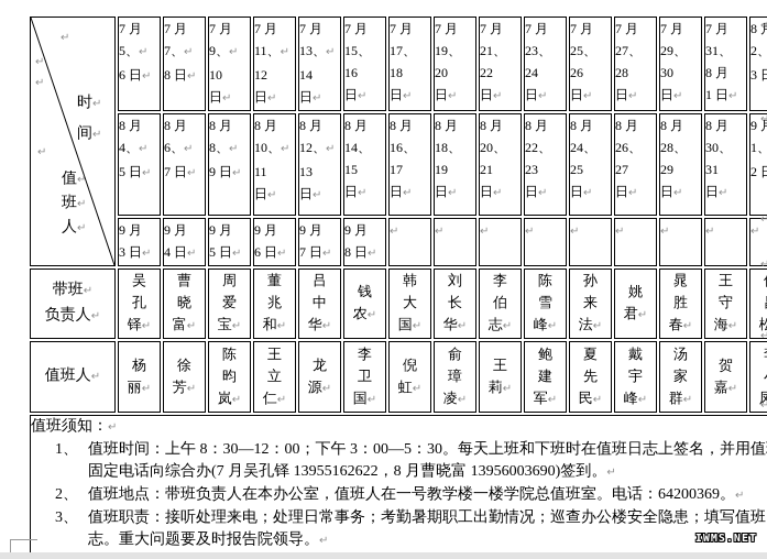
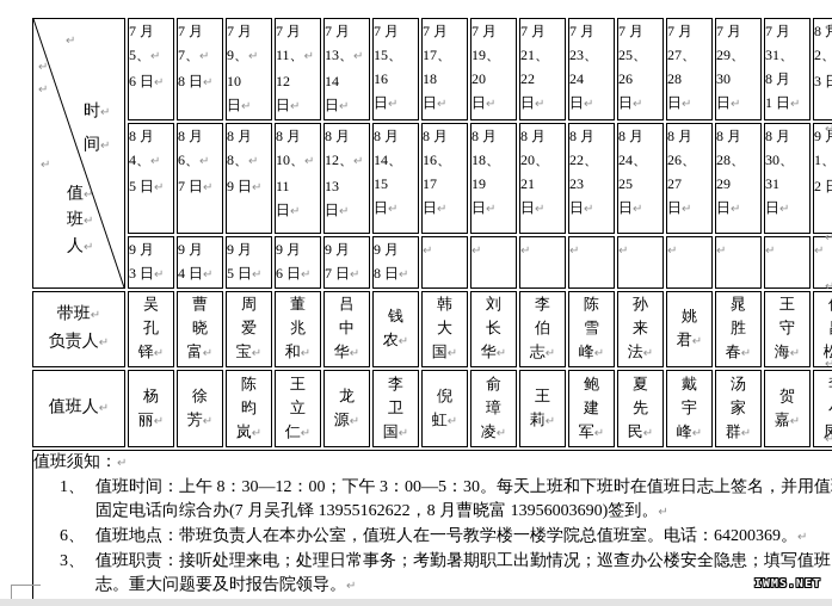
  时↵ 间↵ 值↵ 班↵ 人↵ ↵ ↵ ↵ ↵	7 月 5、↵ 6 日↵	7 月 7、↵ 8 日↵	7 月 9、↵ 10 日↵	7 月 11、↵ 12 日↵	7 月 13、↵ 14 日↵	7 月 15、 16 日↵	7 月 17、 18 日↵	7 月 19、 20 日↵	7 月 21、 22 日↵	7 月 23、 24 日↵	7 月 25、 26 日↵	7 月 27、 28 日↵	7 月 29、 30 日↵	7 月 31、 8 月 1 日↵	8 2、 3
  8 月 4、↵ 5 日↵	8 月 6、↵ 7 日↵	8 月 8、↵ 9 日↵	8 月 10、↵ 11 日↵	8 月 12、↵ 13 日↵	8 月 14、 15 日↵	8 月 16、 17 日↵	8 月 18、 19 日↵	8 月 20、 21 日↵	8 月 22、 23 日↵	8 月 24、 25 日↵	8 月 26、 27 日↵	8 月 28、 29 日↵	8 月 30、 31 日↵	9 1、 2
  9 月 3 日↵	9 月 4 日↵	9 月 5 日↵	9 月 6 日↵	9 月 7 日↵	9 月 8 日↵	↵	↵	↵	↵	↵	↵	↵	↵	↵
  带班↵ 负责人↵	吴 孔 铎↵	曹 晓 富↵	周 爱 宝↵	董 兆 和↵	吕 中 华↵	钱 农↵	韩 大 国↵	刘 长 华↵	李 伯 志↵	陈 雪 峰↵	孙 来 法↵	姚 君↵	晁 胜 春↵	王 守 海↵	松
  值班人↵	杨 丽↵	徐 芳↵	陈 昀 岚↵	王 立 仁↵	龙 源↵	李 卫 国↵	倪 虹↵	俞 璋 凌↵	王 莉↵	鲍 建 军↵	夏 先 民↵	戴 宇 峰↵	汤 家 群↵	贺 嘉↵	凤
- 值班须知：↵ 1、 值班时间：上午 8：30—12：00；下午 3：00—5：30。每天上班和下班时在值班日志上签名，并用值固定电话向综合办(7 月吴孔铎 13955162622，8 月曹晓富 13956003690)签到。↵ 2、 值班地点：带班负责人在本办公室，值班人在一号教学楼一楼学院总值班室。电话：64200369。↵ 3、 值班职责：接听处理来电；处理日常事务；考勤暑期职工出勤情况；巡查办公楼安全隐患；填写值班志。重大问题要及时报告院领导。↵
+ 值班须知：↵ 1、 值班时间：上午 8：30—12：00；下午 3：00—5：30。每天上班和下班时在值班日志上签名，并用值固定电话向综合办(7 月吴孔铎 13955162622，8 月曹晓富 13956003690)签到。↵ 6、 值班地点：带班负责人在本办公室，值班人在一号教学楼一楼学院总值班室。电话：64200369。↵ 3、 值班职责：接听处理来电；处理日常事务；考勤暑期职工出勤情况；巡查办公楼安全隐患；填写值班志。重大问题要及时报告院领导。↵
  ↵
  ↵
  ↵
  ↵
  ↵
  ↵
  IWMS.NET
